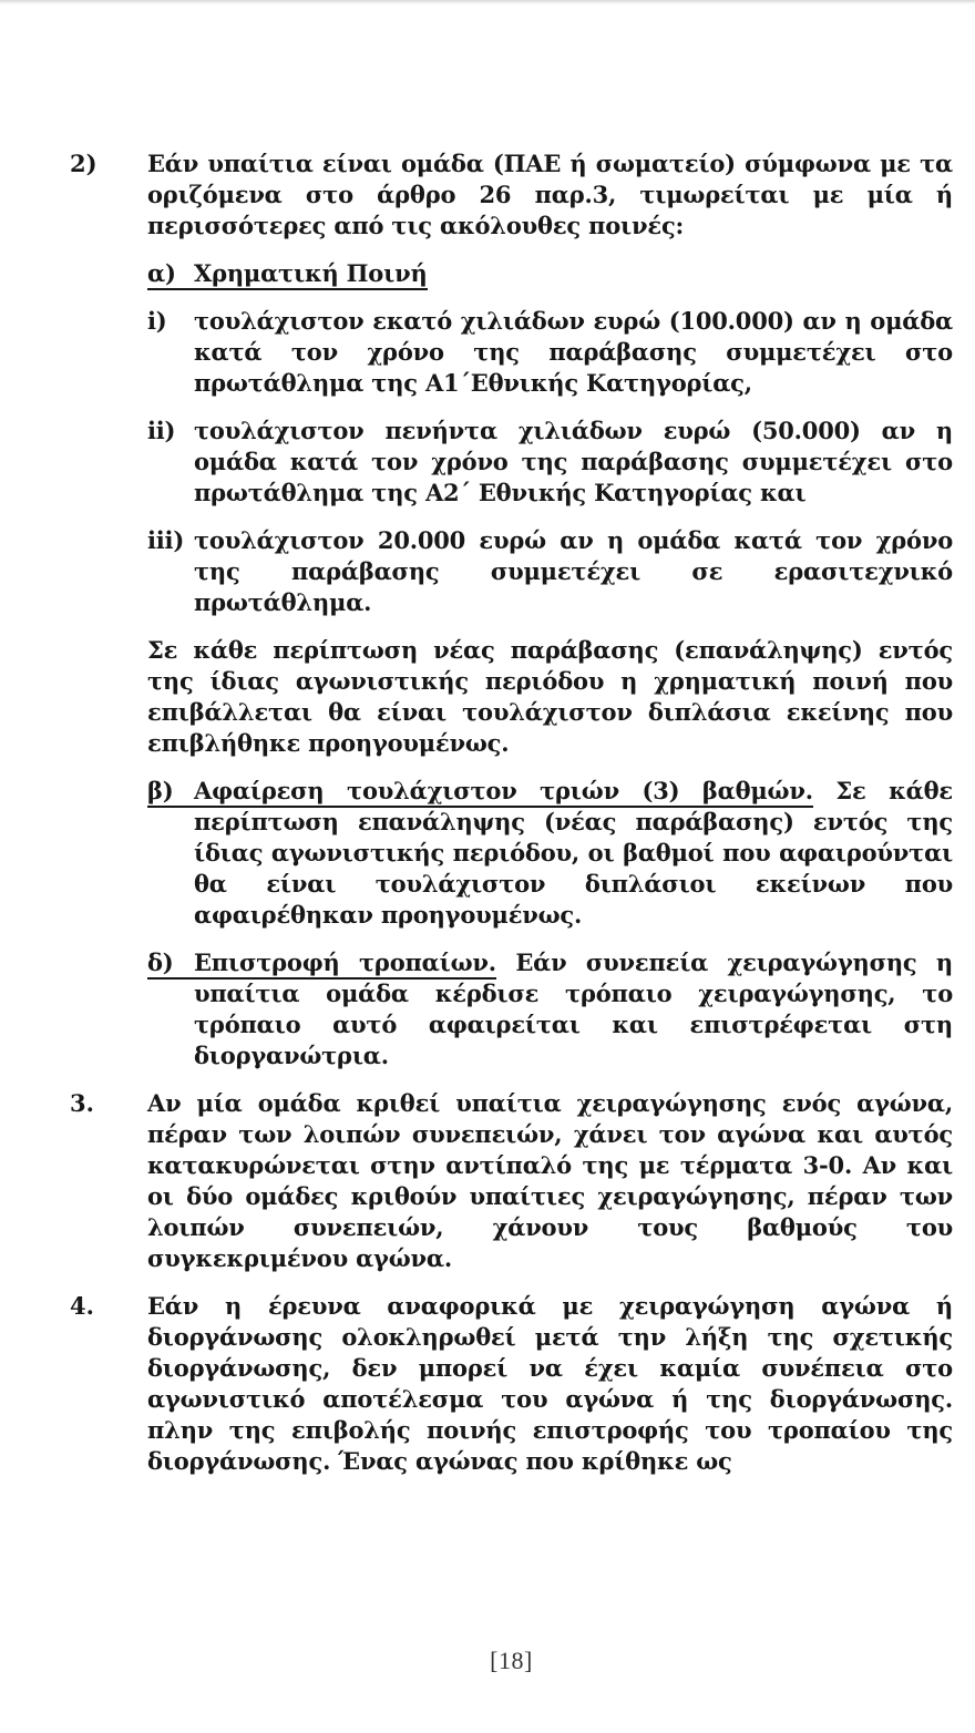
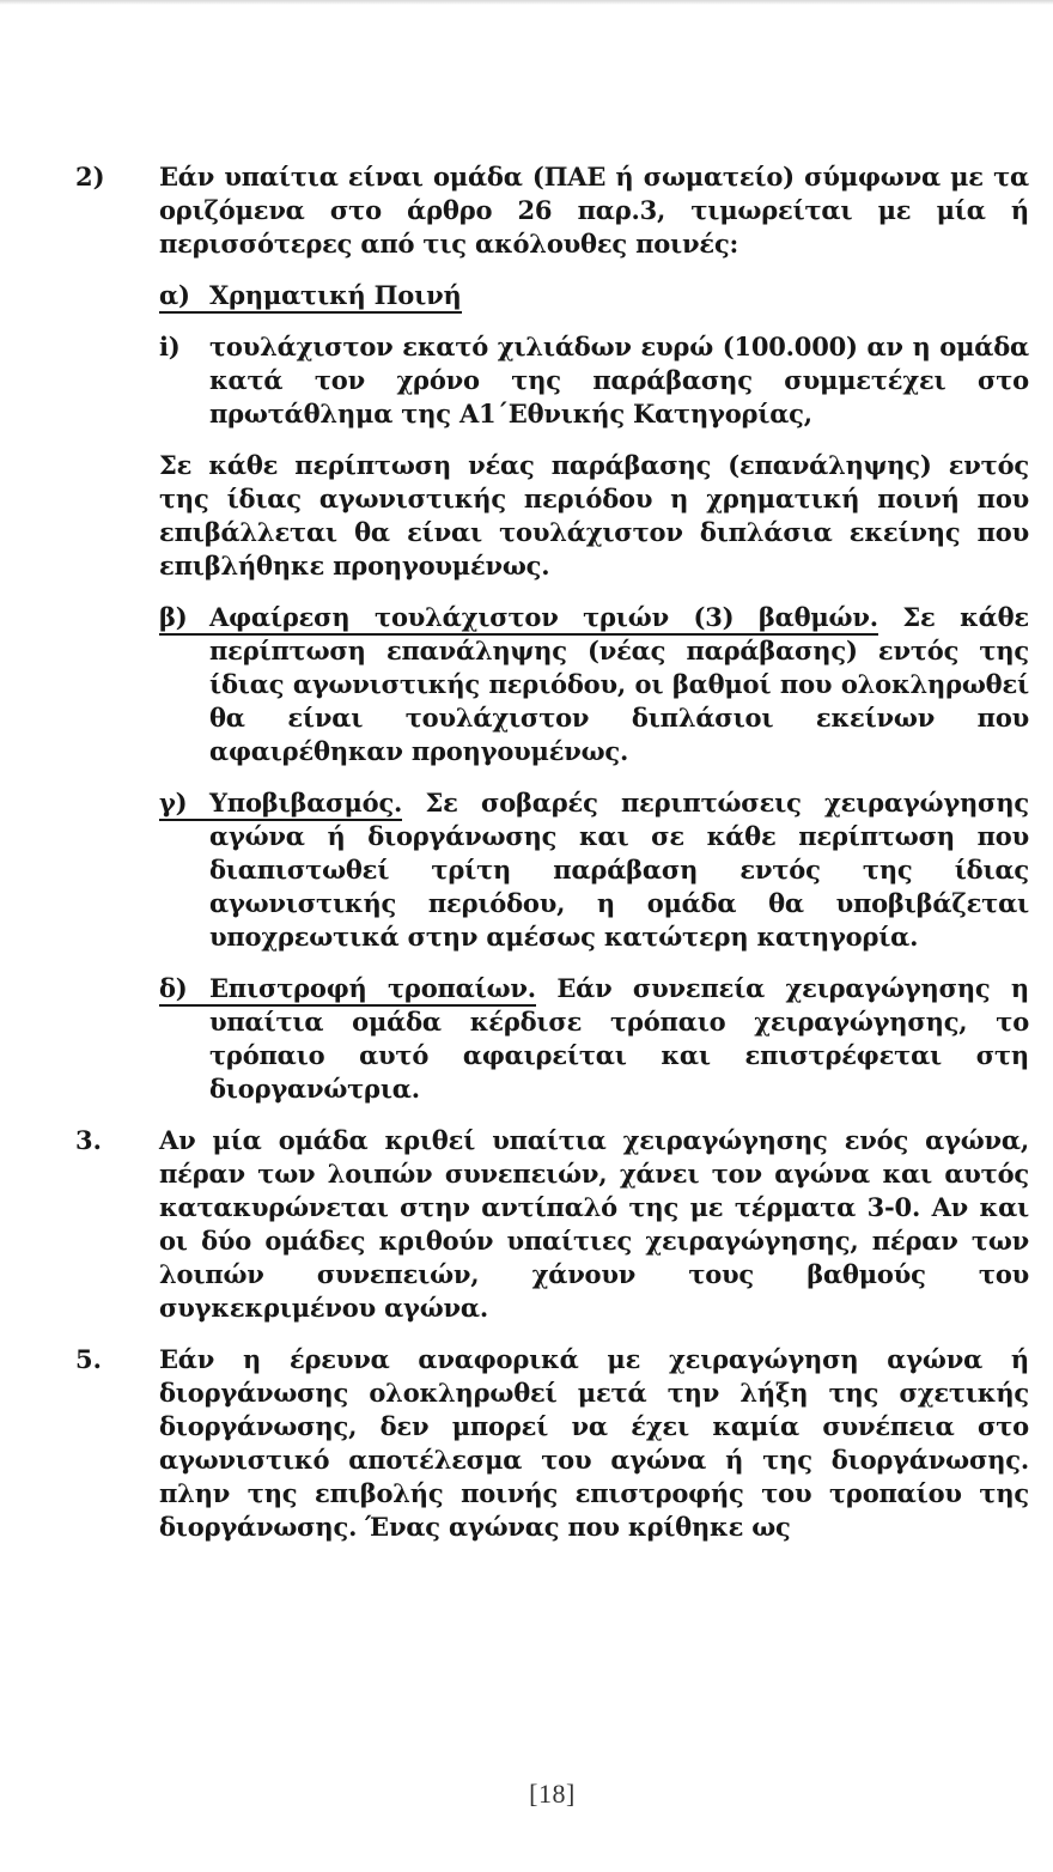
  2)
  Εάν υπαίτια είναι ομάδα (ΠΑΕ ή σωματείο) σύμφωνα με τα οριζόμενα στο άρθρο 26 παρ.3, τιμωρείται με μία ή περισσότερες από τις ακόλουθες ποινές:
  α) Χρηματική Ποινή
  i) τουλάχιστον εκατό χιλιάδων ευρώ (100.000) αν η ομάδα κατά τον χρόνο της παράβασης συμμετέχει στο πρωτάθλημα της Α1΄Εθνικής Κατηγορίας,
- ii) τουλάχιστον πενήντα χιλιάδων ευρώ (50.000) αν η ομάδα κατά τον χρόνο της παράβασης συμμετέχει στο πρωτάθλημα της Α2΄ Εθνικής Κατηγορίας και
- iii) τουλάχιστον 20.000 ευρώ αν η ομάδα κατά τον χρόνο της παράβασης συμμετέχει σε ερασιτεχνικό πρωτάθλημα.
  Σε κάθε περίπτωση νέας παράβασης (επανάληψης) εντός της ίδιας αγωνιστικής περιόδου η χρηματική ποινή που επιβάλλεται θα είναι τουλάχιστον διπλάσια εκείνης που επιβλήθηκε προηγουμένως.
- β) Αφαίρεση τουλάχιστον τριών (3) βαθμών. Σε κάθε περίπτωση επανάληψης (νέας παράβασης) εντός της ίδιας αγωνιστικής περιόδου, οι βαθμοί που αφαιρούνται θα είναι τουλάχιστον διπλάσιοι εκείνων που αφαιρέθηκαν προηγουμένως.
+ β) Αφαίρεση τουλάχιστον τριών (3) βαθμών. Σε κάθε περίπτωση επανάληψης (νέας παράβασης) εντός της ίδιας αγωνιστικής περιόδου, οι βαθμοί που ολοκληρωθεί θα είναι τουλάχιστον διπλάσιοι εκείνων που αφαιρέθηκαν προηγουμένως.
+ γ) Υποβιβασμός. Σε σοβαρές περιπτώσεις χειραγώγησης αγώνα ή διοργάνωσης και σε κάθε περίπτωση που διαπιστωθεί τρίτη παράβαση εντός της ίδιας αγωνιστικής περιόδου, η ομάδα θα υποβιβάζεται υποχρεωτικά στην αμέσως κατώτερη κατηγορία.
  δ) Επιστροφή τροπαίων. Εάν συνεπεία χειραγώγησης η υπαίτια ομάδα κέρδισε τρόπαιο χειραγώγησης, το τρόπαιο αυτό αφαιρείται και επιστρέφεται στη διοργανώτρια.
  3.
  Αν μία ομάδα κριθεί υπαίτια χειραγώγησης ενός αγώνα, πέραν των λοιπών συνεπειών, χάνει τον αγώνα και αυτός κατακυρώνεται στην αντίπαλό της με τέρματα 3-0. Αν και οι δύο ομάδες κριθούν υπαίτιες χειραγώγησης, πέραν των λοιπών συνεπειών, χάνουν τους βαθμούς του συγκεκριμένου αγώνα.
- 4.
+ 5.
  Εάν η έρευνα αναφορικά με χειραγώγηση αγώνα ή διοργάνωσης ολοκληρωθεί μετά την λήξη της σχετικής διοργάνωσης, δεν μπορεί να έχει καμία συνέπεια στο αγωνιστικό αποτέλεσμα του αγώνα ή της διοργάνωσης. πλην της επιβολής ποινής επιστροφής του τροπαίου της διοργάνωσης. Ένας αγώνας που κρίθηκε ως
  [18]
